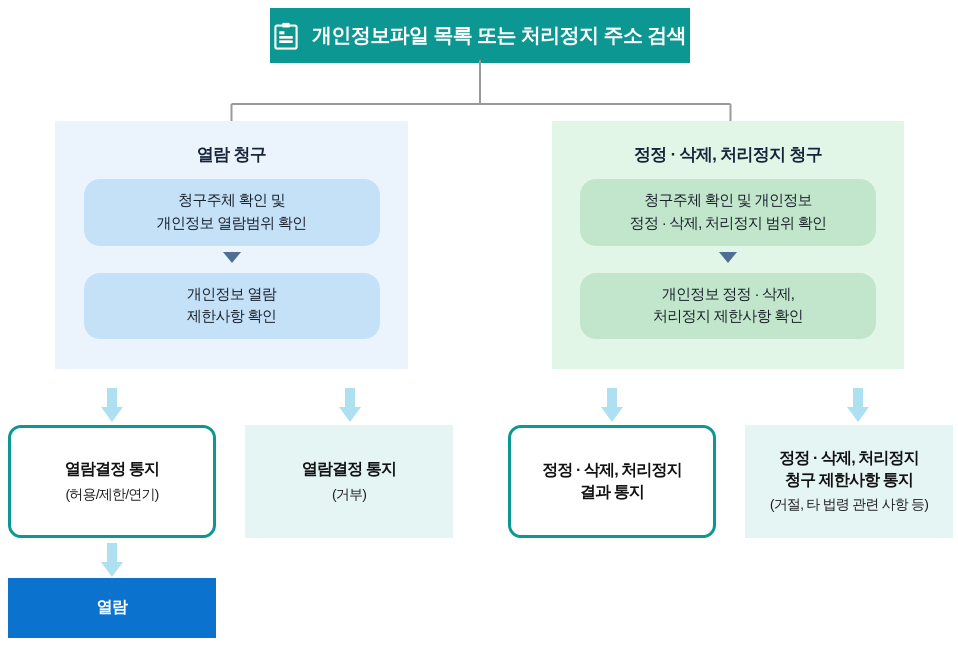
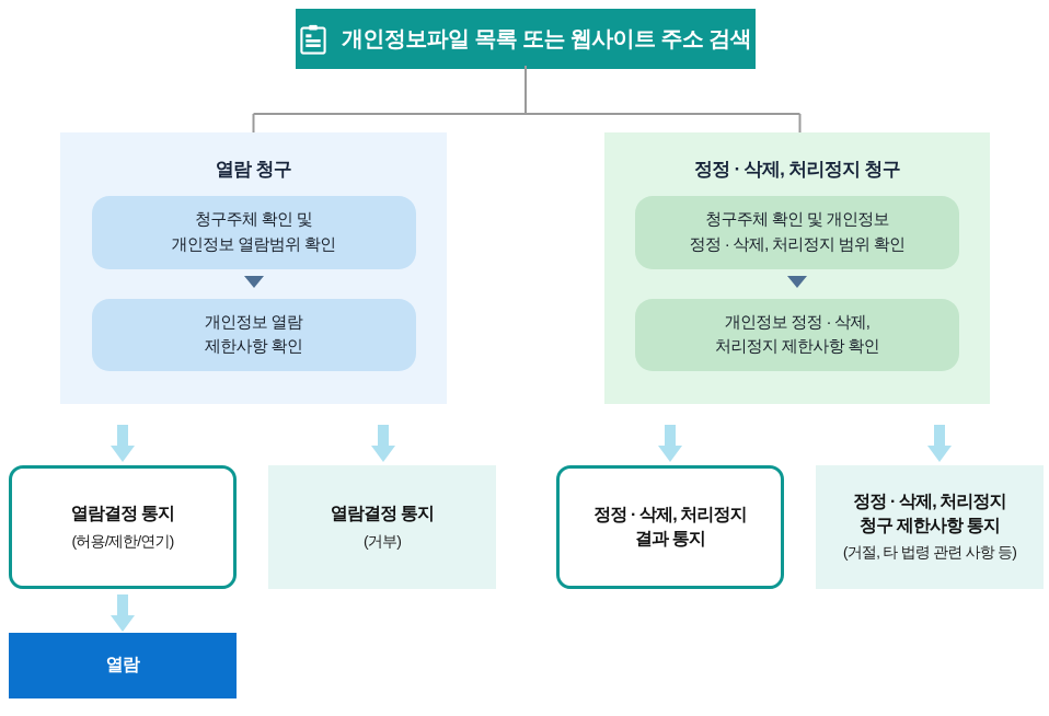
- 개인정보파일 목록 또는 처리정지 주소 검색
+ 개인정보파일 목록 또는 웹사이트 주소 검색
  열람 청구
  청구주체 확인 및
  개인정보 열람범위 확인
  개인정보 열람
  제한사항 확인
  정정 · 삭제, 처리정지 청구
  청구주체 확인 및 개인정보
  정정 · 삭제, 처리정지 범위 확인
  개인정보 정정 · 삭제,
  처리정지 제한사항 확인
  열람결정 통지
  (허용/제한/연기)
  열람결정 통지
  (거부)
  정정 · 삭제, 처리정지
  결과 통지
  정정 · 삭제, 처리정지
  청구 제한사항 통지
  (거절, 타 법령 관련 사항 등)
  열람
